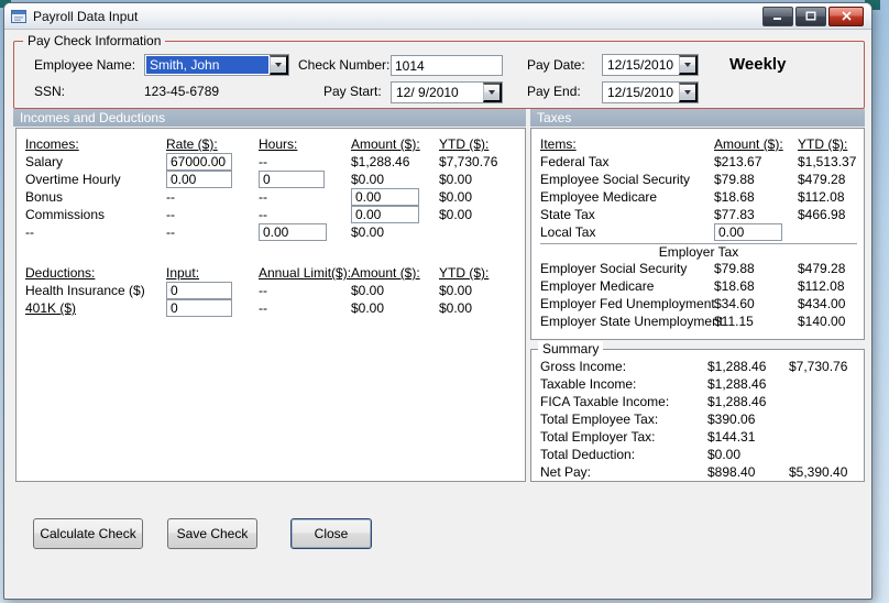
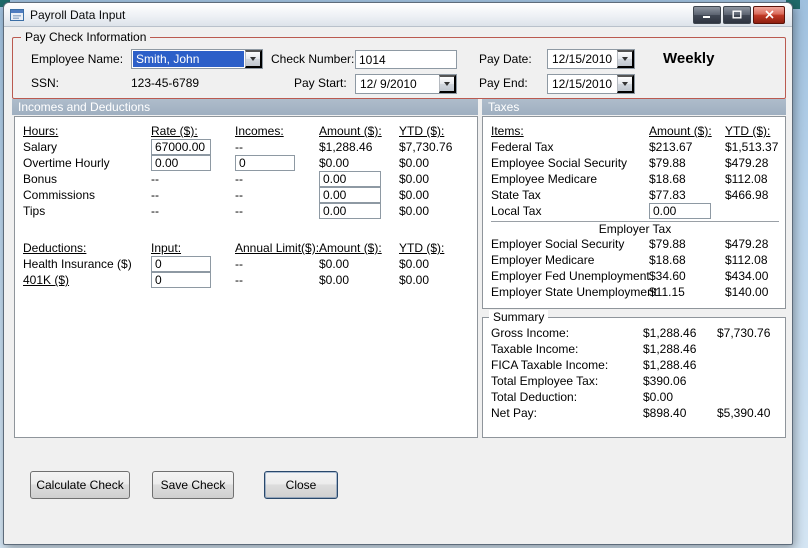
  Payroll Data Input
  Pay Check Information
  Employee Name:
  Smith, John
  Check Number:
  1014
  Pay Date:
  12/15/2010
  Weekly
  SSN:
  123-45-6789
  Pay Start:
  12/ 9/2010
  Pay End:
  12/15/2010
  Incomes and Deductions
  Taxes
- Incomes:
+ Hours:
  Rate ($):
- Hours:
+ Incomes:
  Amount ($):
  YTD ($):
  Salary
  67000.00
  --
  $1,288.46
  $7,730.76
  Overtime Hourly
  0.00
  0
  $0.00
  $0.00
  Bonus
  --
  --
  0.00
  $0.00
  Commissions
  --
  --
  0.00
  $0.00
+ Tips
  --
  --
  0.00
  $0.00
  Deductions:
  Input:
  Annual Limit($):
  Amount ($):
  YTD ($):
  Health Insurance ($)
  0
  --
  $0.00
  $0.00
  401K ($)
  0
  --
  $0.00
  $0.00
  Items:
  Amount ($):
  YTD ($):
  Federal Tax
  $213.67
  $1,513.37
  Employee Social Security
  $79.88
  $479.28
  Employee Medicare
  $18.68
  $112.08
  State Tax
  $77.83
  $466.98
  Local Tax
  0.00
  Employer Tax
  Employer Social Security
  $79.88
  $479.28
  Employer Medicare
  $18.68
  $112.08
  Employer Fed Unemployment
  $34.60
  $434.00
  Employer State Unemployme
  $11.15
  $140.00
  Summary
  Gross Income:
  $1,288.46
  $7,730.76
  Taxable Income:
  $1,288.46
  FICA Taxable Income:
  $1,288.46
  Total Employee Tax:
  $390.06
- Total Employer Tax:
- $144.31
  Total Deduction:
  $0.00
  Net Pay:
  $898.40
  $5,390.40
  Calculate Check
  Save Check
  Close
